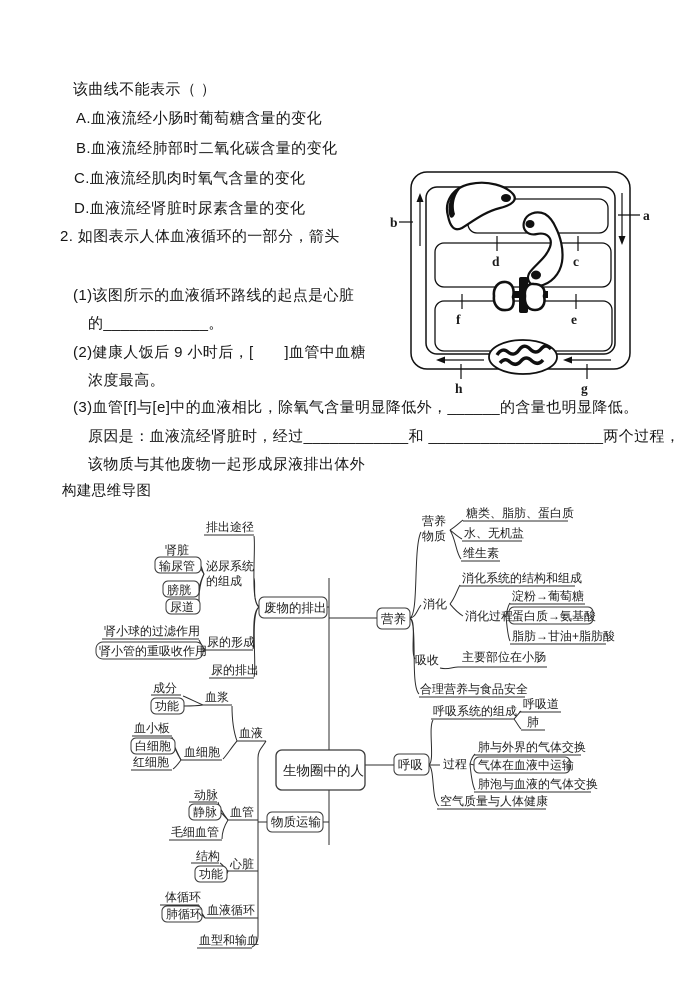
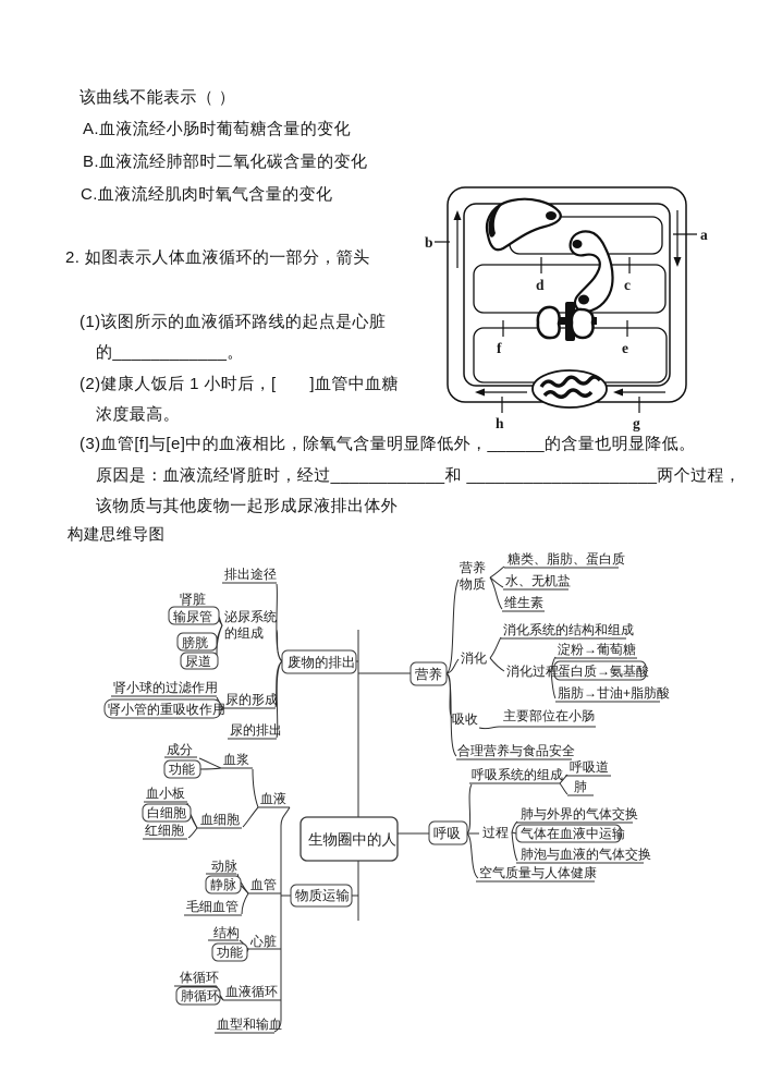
  a
  b
  c
  d
  e
  f
  g
  h
  生物圈中的人
  废物的排出
  营养
  呼吸
  物质运输
  排出途径
  泌尿系统
  的组成
  肾脏
  输尿管
  膀胱
  尿道
  尿的形成
  肾小球的过滤作用
  肾小管的重吸收作用
  尿的排出
  营养
  物质
  糖类、脂肪、蛋白质
  水、无机盐
  维生素
  消化
  消化系统的结构和组成
  消化过程
  淀粉→葡萄糖
  蛋白质→氨基酸
  脂肪→甘油+脂肪酸
  吸收
  主要部位在小肠
  合理营养与食品安全
  呼吸系统的组成
  呼吸道
  肺
  过程
  肺与外界的气体交换
  气体在血液中运输
  肺泡与血液的气体交换
  空气质量与人体健康
  血液
  血浆
  成分
  功能
  血细胞
  血小板
  白细胞
  红细胞
  血管
  动脉
  静脉
  毛细血管
  心脏
  结构
  功能
  血液循环
  体循环
  肺循环
  血型和输血
  该曲线不能表示（ ）
  A.血液流经小肠时葡萄糖含量的变化
  B.血液流经肺部时二氧化碳含量的变化
  C.血液流经肌肉时氧气含量的变化
- D.血液流经肾脏时尿素含量的变化
  2. 如图表示人体血液循环的一部分，箭头
  (1)该图所示的血液循环路线的起点是心脏
  的____________。
- (2)健康人饭后 9 小时后，[ ]血管中血糖
+ (2)健康人饭后 1 小时后，[ ]血管中血糖
  浓度最高。
  (3)血管[f]与[e]中的血液相比，除氧气含量明显降低外，______的含量也明显降低。
  原因是：血液流经肾脏时，经过____________和 ____________________两个过程，
  该物质与其他废物一起形成尿液排出体外
  构建思维导图
